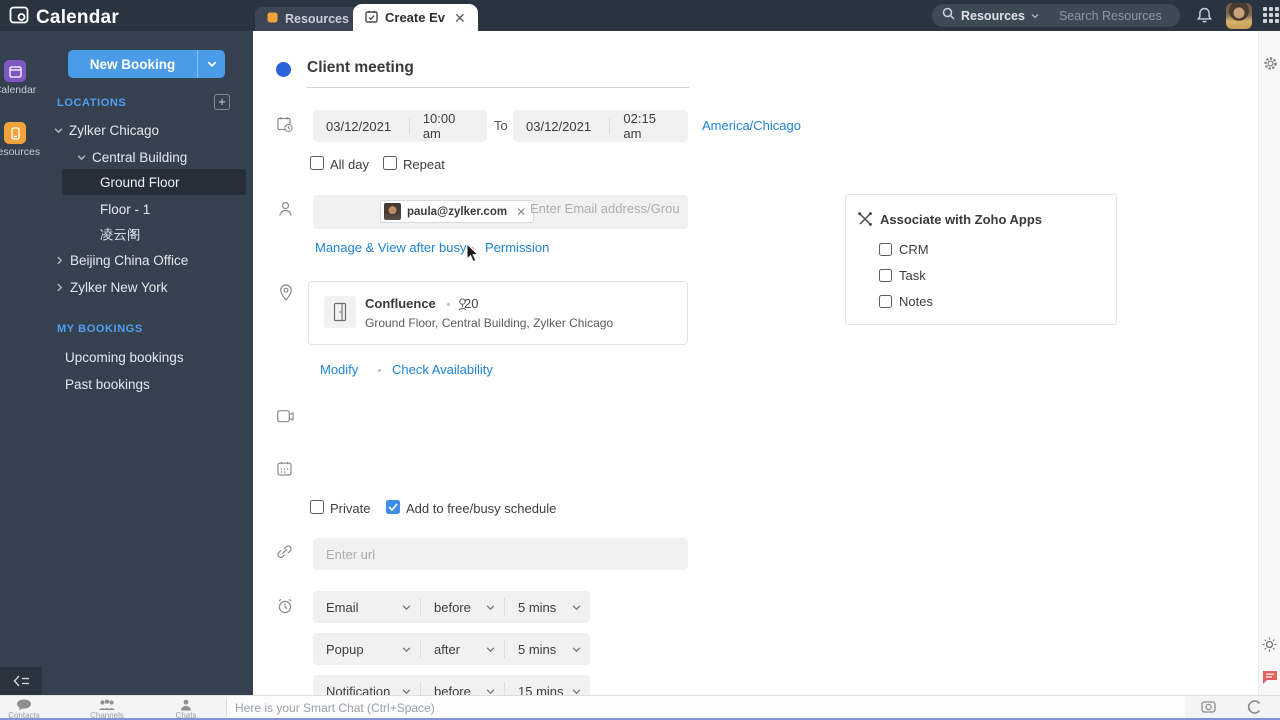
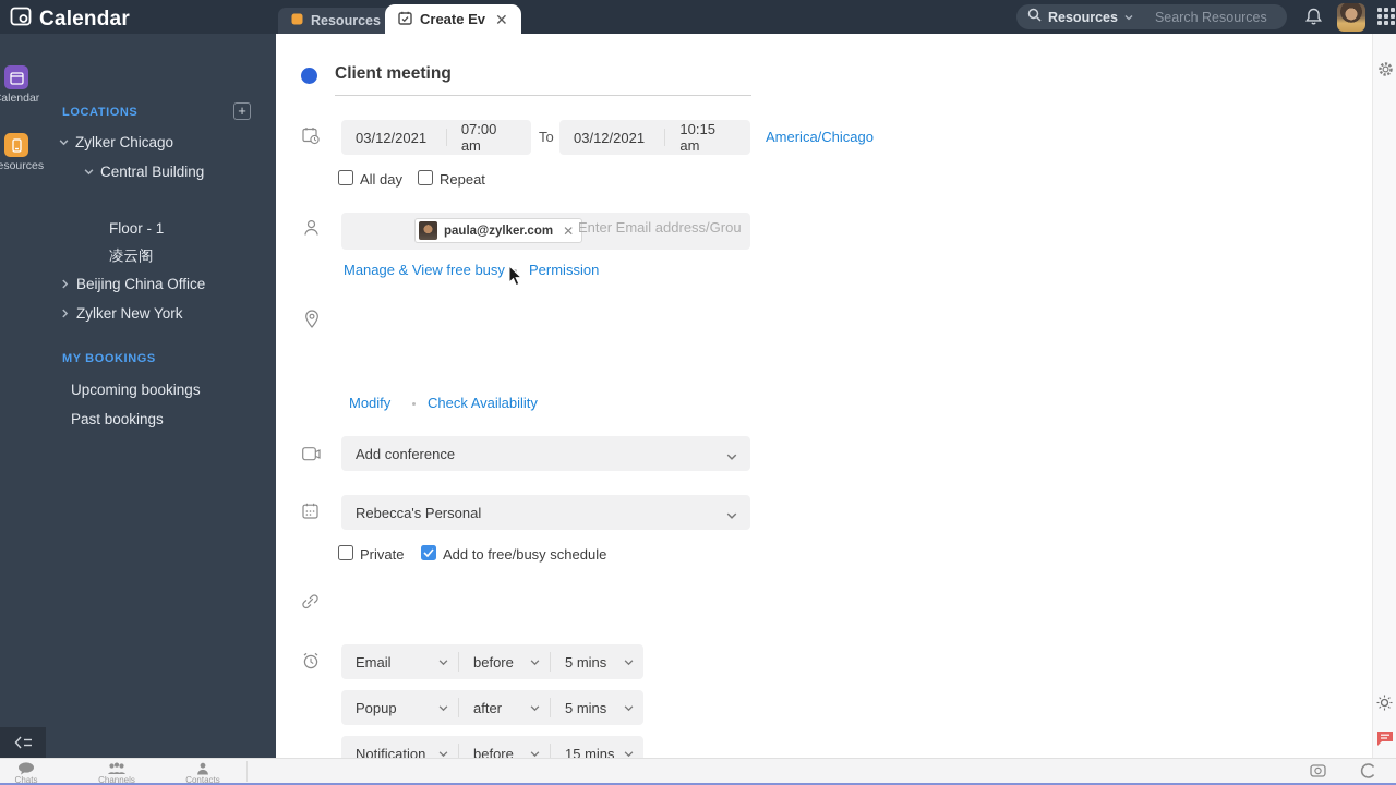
  Calendar
  Resources
  Create Ev
  ✕
  Resources
  Search Resources
  alendar
  esources
- New Booking
  LOCATIONS
  +
  Zylker Chicago
  Central Building
- Ground Floor
  Floor - 1
  凌云阁
  Beijing China Office
  Zylker New York
  MY BOOKINGS
  Upcoming bookings
  Past bookings
  Client meeting
  03/12/2021
- 10:00 am
+ 07:00 am
  To
  03/12/2021
- 02:15 am
+ 10:15 am
  America/Chicago
  All day
  Repeat
  paula@zylker.com
  ✕
  Enter Email address/Grou
- Manage & View after busy
+ Manage & View free busy
  Permission
- Confluence
- 20
- Ground Floor, Central Building, Zylker Chicago
  Modify
  Check Availability
+ Add conference
+ Rebecca's Personal
  Private
  Add to free/busy schedule
- Enter url
  Email
  before
  5 mins
  Popup
  after
  5 mins
  Notification
  before
  15 mins
- Associate with Zoho Apps
- CRM
- Task
- Notes
- Contacts
+ Chats
  Channels
- Chats
+ Contacts
- Here is your Smart Chat (Ctrl+Space)
